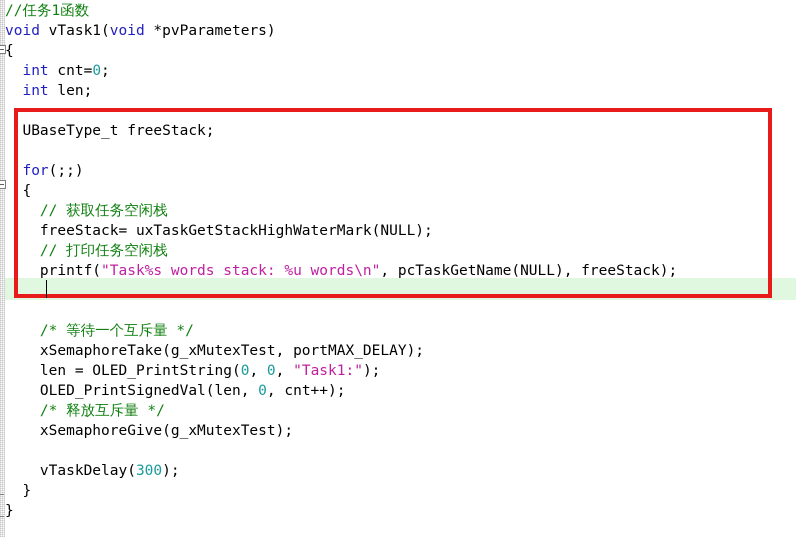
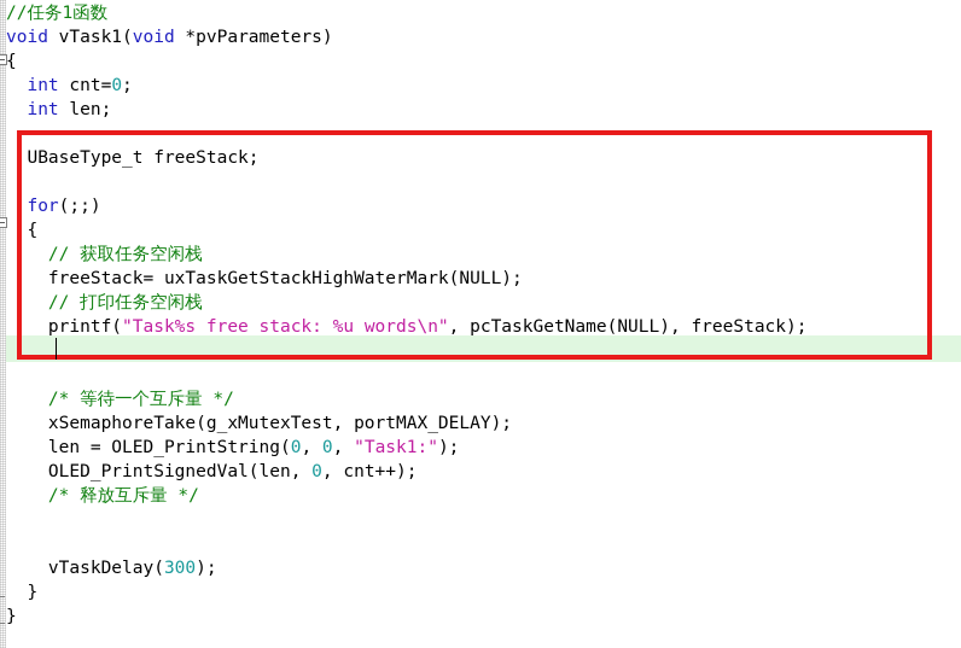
  //任务1函数
  void vTask1(void *pvParameters)
  {
  int cnt=0;
  int len;
  UBaseType_t freeStack;
  for(;;)
  {
  // 获取任务空闲栈
  freeStack= uxTaskGetStackHighWaterMark(NULL);
  // 打印任务空闲栈
- printf("Task%s words stack: %u words\n", pcTaskGetName(NULL), freeStack);
+ printf("Task%s free stack: %u words\n", pcTaskGetName(NULL), freeStack);
  /* 等待一个互斥量 */
  xSemaphoreTake(g_xMutexTest, portMAX_DELAY);
  len = OLED_PrintString(0, 0, "Task1:");
  OLED_PrintSignedVal(len, 0, cnt++);
  /* 释放互斥量 */
- xSemaphoreGive(g_xMutexTest);
  vTaskDelay(300);
  }
  }
